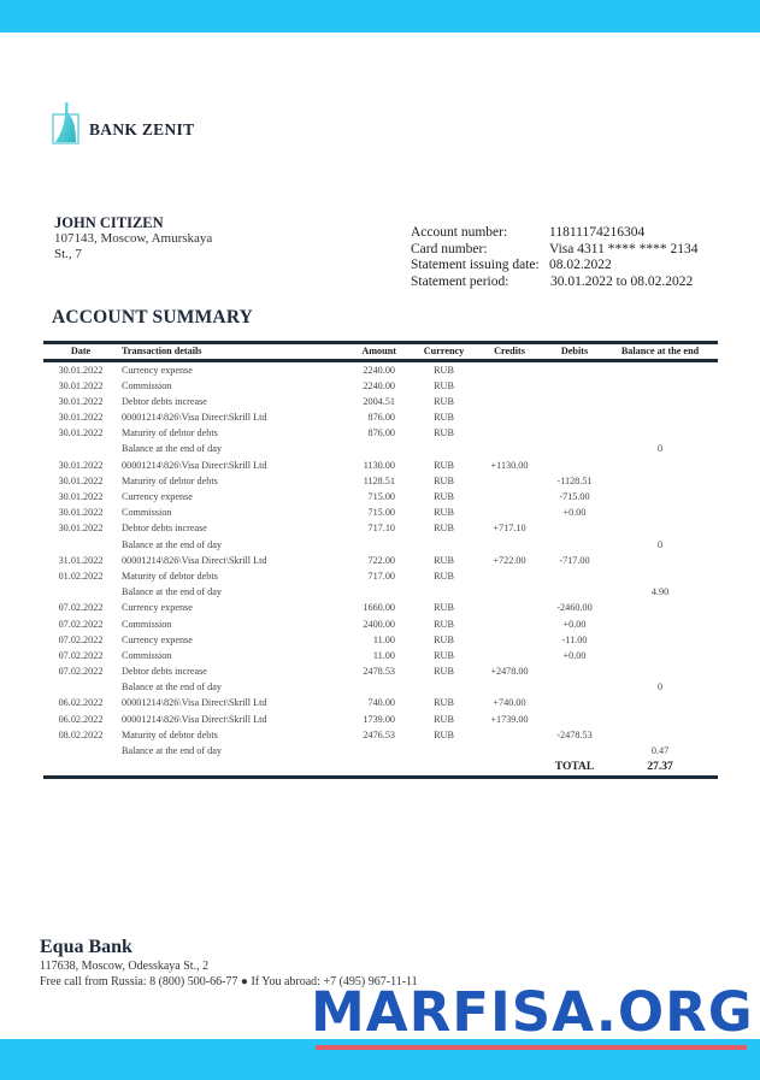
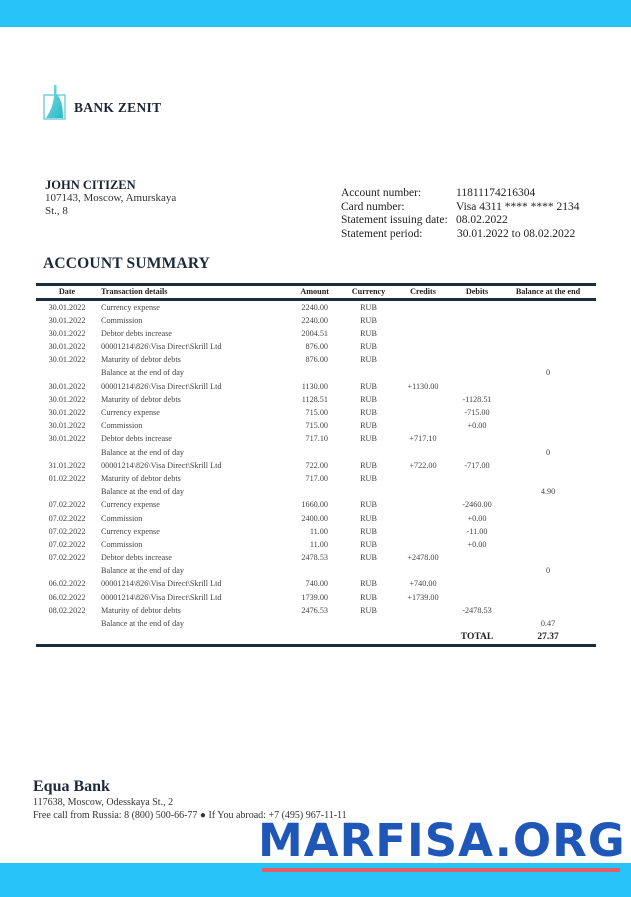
  BANK ZENIT
  JOHN CITIZEN
  107143, Moscow, Amurskaya
- St., 7
+ St., 8
  Account number:
  11811174216304
  Card number:
  Visa 4311 **** **** 2134
  Statement issuing date:
  08.02.2022
  Statement period:
  30.01.2022 to 08.02.2022
  ACCOUNT SUMMARY
  Date
  Transaction details
  Amount
  Currency
  Credits
  Debits
  Balance at the end
  30.01.2022
  Currency expense
  2240.00
  RUB
  30.01.2022
  Commission
  2240.00
  RUB
  30.01.2022
  Debtor debts increase
  2004.51
  RUB
  30.01.2022
  00001214\826\Visa Direct\Skrill Ltd
  876.00
  RUB
  30.01.2022
  Maturity of debtor debts
  876.00
  RUB
  Balance at the end of day
  0
  30.01.2022
  00001214\826\Visa Direct\Skrill Ltd
  1130.00
  RUB
  +1130.00
  30.01.2022
  Maturity of debtor debts
  1128.51
  RUB
  -1128.51
  30.01.2022
  Currency expense
  715.00
  RUB
  -715.00
  30.01.2022
  Commission
  715.00
  RUB
  +0.00
  30.01.2022
  Debtor debts increase
  717.10
  RUB
  +717.10
  Balance at the end of day
  0
  31.01.2022
  00001214\826\Visa Direct\Skrill Ltd
  722.00
  RUB
  +722.00
  -717.00
  01.02.2022
  Maturity of debtor debts
  717.00
  RUB
  Balance at the end of day
  4.90
  07.02.2022
  Currency expense
  1660.00
  RUB
  -2460.00
  07.02.2022
  Commission
  2400.00
  RUB
  +0.00
  07.02.2022
  Currency expense
  11.00
  RUB
  -11.00
  07.02.2022
  Commission
  11.00
  RUB
  +0.00
  07.02.2022
  Debtor debts increase
  2478.53
  RUB
  +2478.00
  Balance at the end of day
  0
  06.02.2022
  00001214\826\Visa Direct\Skrill Ltd
  740.00
  RUB
  +740.00
  06.02.2022
  00001214\826\Visa Direct\Skrill Ltd
  1739.00
  RUB
  +1739.00
  08.02.2022
  Maturity of debtor debts
  2476.53
  RUB
  -2478.53
  Balance at the end of day
  0.47
  TOTAL
  27.37
  Equa Bank
  117638, Moscow, Odesskaya St., 2
  Free call from Russia: 8 (800) 500-66-77 ● If You abroad: +7 (495) 967-11-11
  MARFISA.ORG
